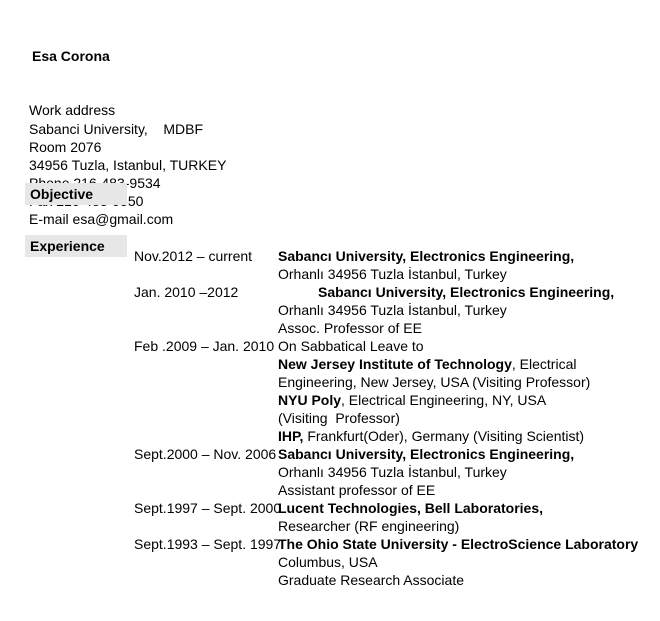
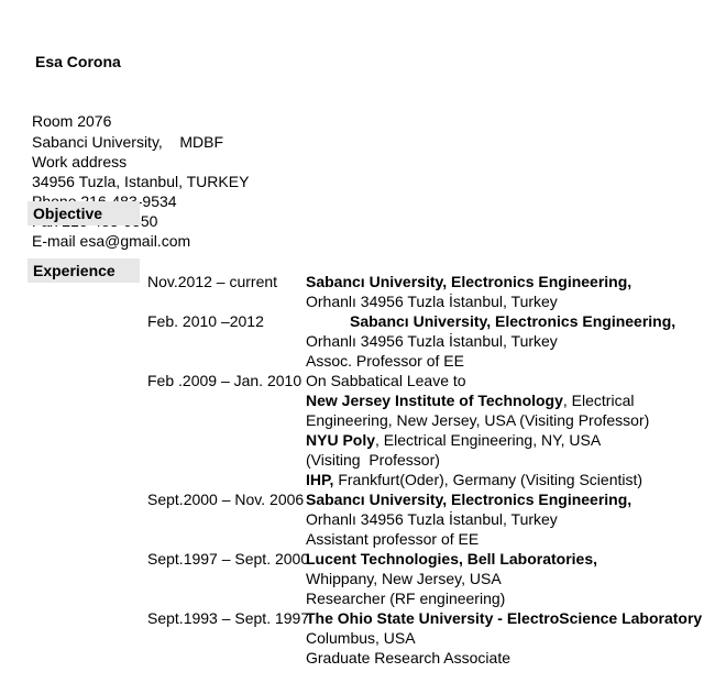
  Esa Corona
- Work address
+ Room 2076
  Sabanci University, MDBF
- Room 2076
+ Work address
  34956 Tuzla, Istanbul, TURKEY
  E-mail esa@gmail.com
  Objective
  Experience
  Nov.2012 – current
  Sabancı University, Electronics Engineering,
  Orhanlı 34956 Tuzla İstanbul, Turkey
- Jan. 2010 –2012
+ Feb. 2010 –2012
  Sabancı University, Electronics Engineering,
  Orhanlı 34956 Tuzla İstanbul, Turkey
  Assoc. Professor of EE
  Feb .2009 – Jan. 2010
  On Sabbatical Leave to
  New Jersey Institute of Technology, Electrical
  Engineering, New Jersey, USA (Visiting Professor)
  NYU Poly, Electrical Engineering, NY, USA
  (Visiting Professor)
  IHP, Frankfurt(Oder), Germany (Visiting Scientist)
  Sept.2000 – Nov. 2006
  Sabancı University, Electronics Engineering,
  Orhanlı 34956 Tuzla İstanbul, Turkey
  Assistant professor of EE
  Sept.1997 – Sept. 2000
  Lucent Technologies, Bell Laboratories,
+ Whippany, New Jersey, USA
  Researcher (RF engineering)
  Sept.1993 – Sept. 1997
  The Ohio State University - ElectroScience Laboratory
  Columbus, USA
  Graduate Research Associate
